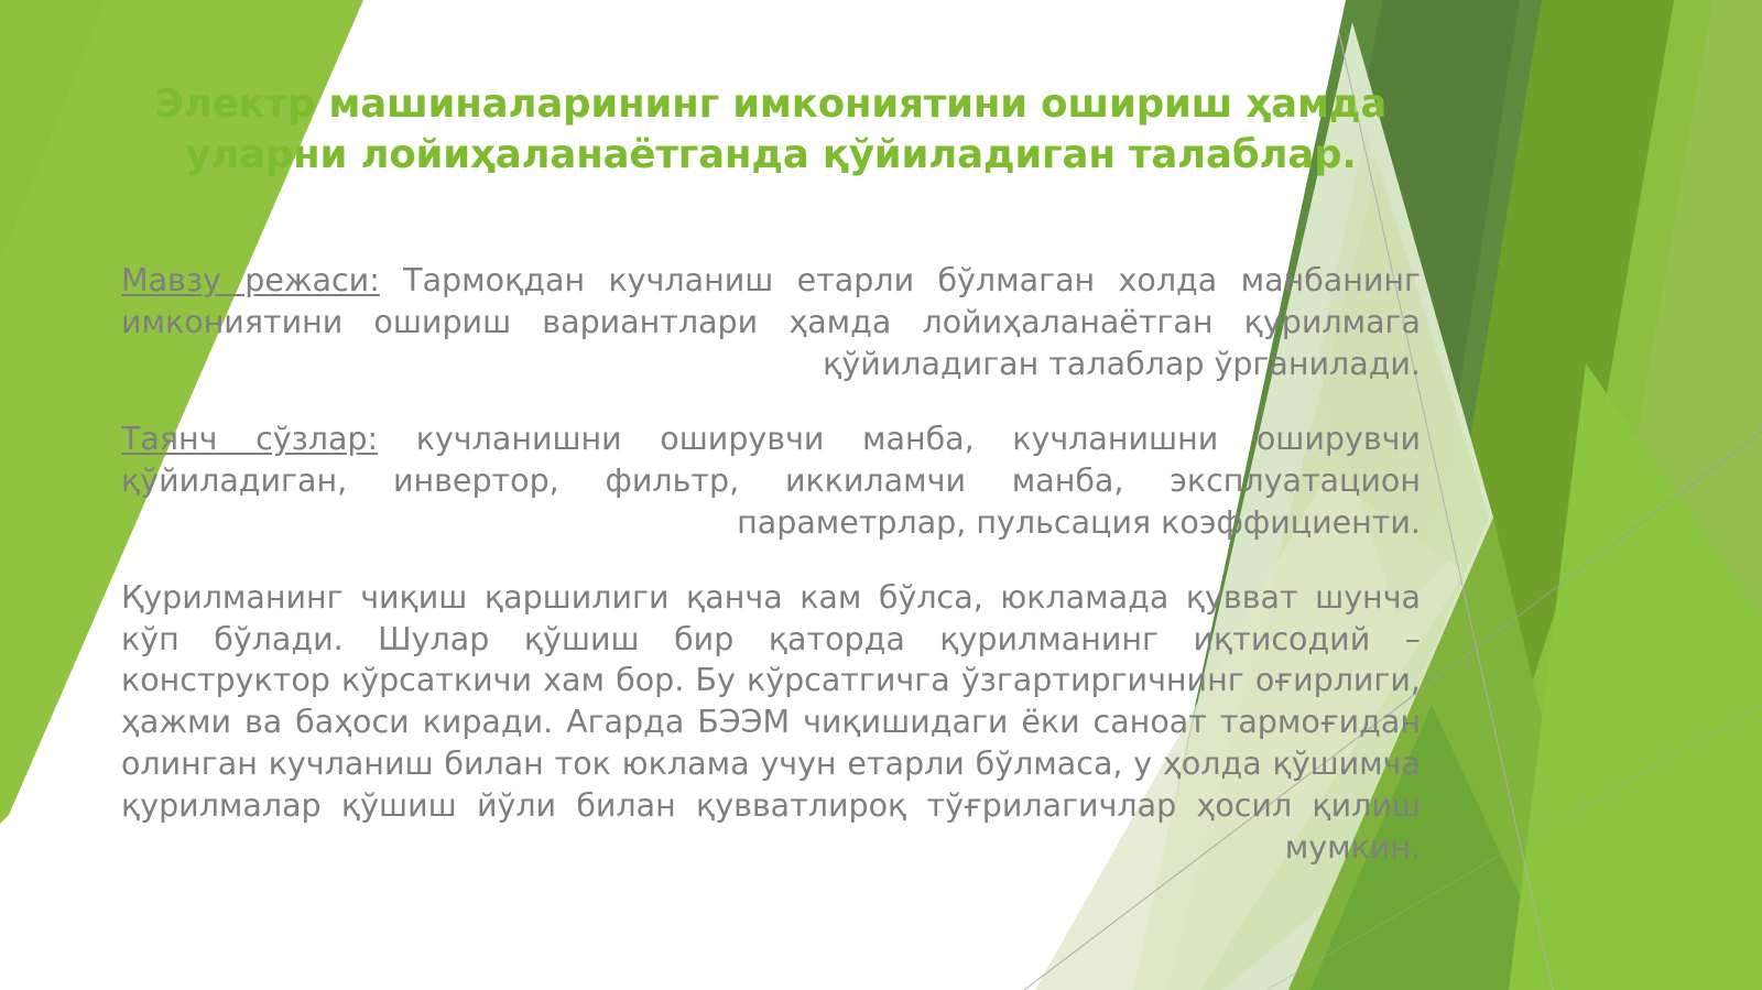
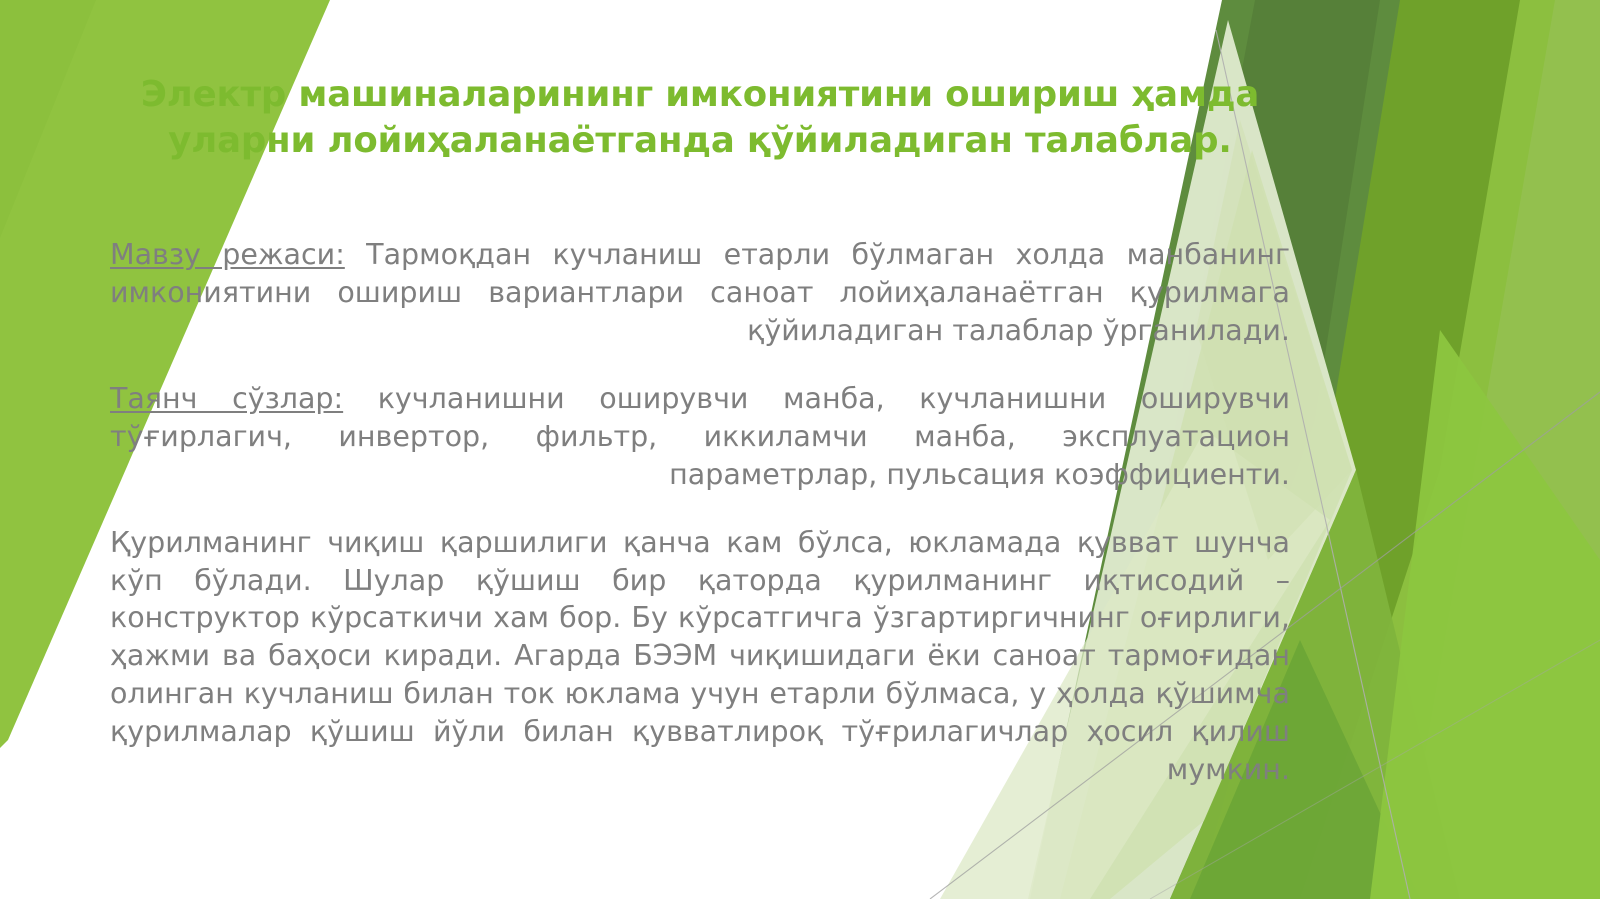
  Электр машиналарининг имкониятини ошириш ҳамда уларни лойиҳаланаётганда қўйиладиган талаблар.
- Мавзу режаси: Тармоқдан кучланиш етарли бўлмаган холда манбанинг имкониятини ошириш вариантлари ҳамда лойиҳаланаётган қурилмага қўйиладиган талаблар ўрганилади.
+ Мавзу режаси: Тармоқдан кучланиш етарли бўлмаган холда манбанинг имкониятини ошириш вариантлари саноат лойиҳаланаётган қурилмага қўйиладиган талаблар ўрганилади.
- Таянч сўзлар: кучланишни оширувчи манба, кучланишни оширувчи қўйиладиган, инвертор, фильтр, иккиламчи манба, эксплуатацион параметрлар, пульсация коэффициенти.
+ Таянч сўзлар: кучланишни оширувчи манба, кучланишни оширувчи тўғирлагич, инвертор, фильтр, иккиламчи манба, эксплуатацион параметрлар, пульсация коэффициенти.
  Қурилманинг чиқиш қаршилиги қанча кам бўлса, юкламада қувват шунча кўп бўлади. Шулар қўшиш бир қаторда қурилманинг иқтисодий – конструктор кўрсаткичи хам бор. Бу кўрсатгичга ўзгартиргичнинг оғирлиги, ҳажми ва баҳоси киради. Агарда БЭЭМ чиқишидаги ёки саноат тармоғидан олинган кучланиш билан ток юклама учун етарли бўлмаса, у ҳолда қўшимча қурилмалар қўшиш йўли билан қувватлироқ тўғрилагичлар ҳосил қилиш мумкин.
